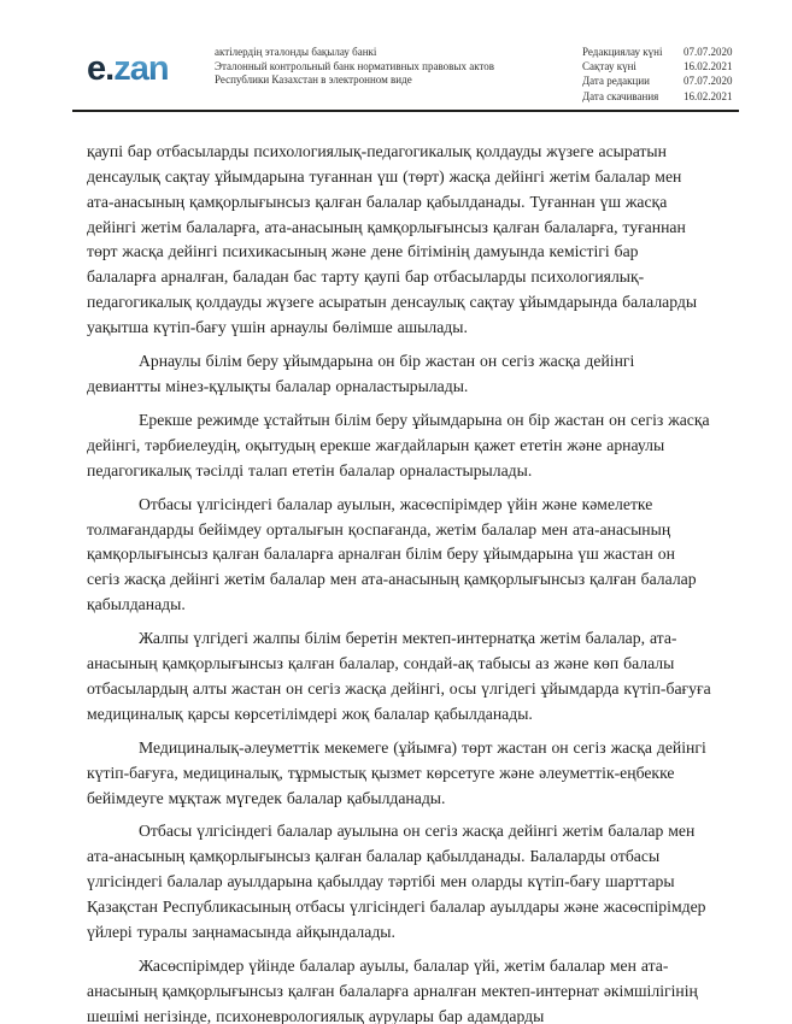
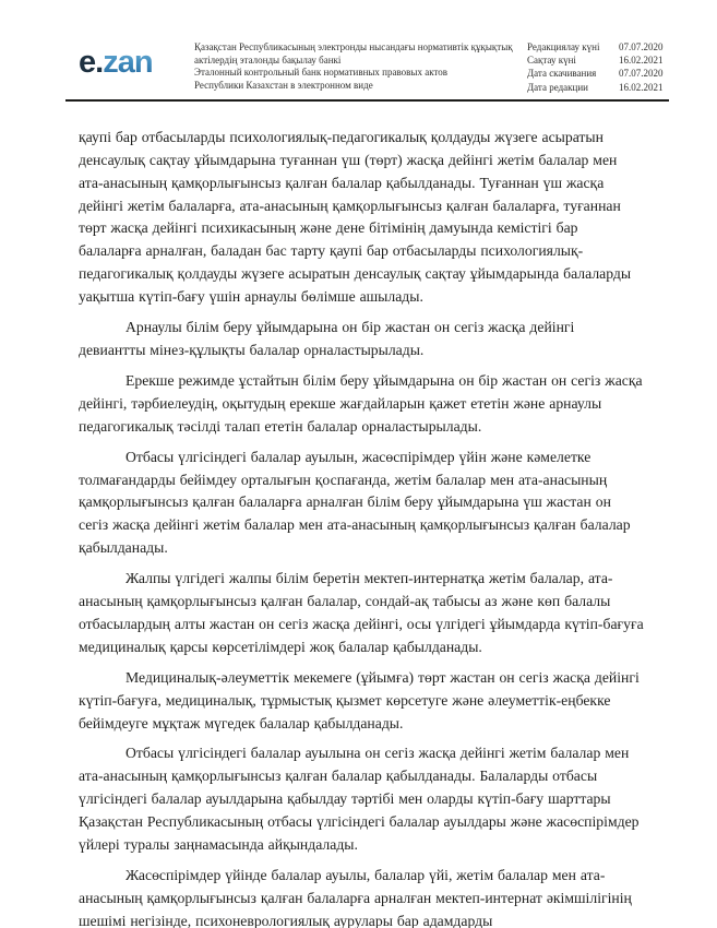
  e.zan
+ Қазақстан Республикасының электронды нысандағы нормативтік құқықтық
  актілердің эталонды бақылау банкі
  Эталонный контрольный банк нормативных правовых актов
  Республики Казахстан в электронном виде
  Редакциялау күні
  07.07.2020
  Сақтау күні
  16.02.2021
- Дата редакции
+ Дата скачивания
  07.07.2020
- Дата скачивания
+ Дата редакции
  16.02.2021
  қаупі бар отбасыларды психологиялық-педагогикалық қолдауды жүзеге асыратын денсаулық сақтау ұйымдарына туғаннан үш (төрт) жасқа дейінгі жетім балалар мен ата-анасының қамқорлығынсыз қалған балалар қабылданады. Туғаннан үш жасқа дейінгі жетім балаларға, ата-анасының қамқорлығынсыз қалған балаларға, туғаннан төрт жасқа дейінгі психикасының және дене бітімінің дамуында кемістігі бар балаларға арналған, баладан бас тарту қаупі бар отбасыларды психологиялық-педагогикалық қолдауды жүзеге асыратын денсаулық сақтау ұйымдарында балаларды уақытша күтіп-бағу үшін арнаулы бөлімше ашылады.
  Арнаулы білім беру ұйымдарына он бір жастан он сегіз жасқа дейінгі девиантты мінез-құлықты балалар орналастырылады.
  Ерекше режимде ұстайтын білім беру ұйымдарына он бір жастан он сегіз жасқа дейінгі, тәрбиелеудің, оқытудың ерекше жағдайларын қажет ететін және арнаулы педагогикалық тәсілді талап ететін балалар орналастырылады.
  Отбасы үлгісіндегі балалар ауылын, жасөспірімдер үйін және кәмелетке толмағандарды бейімдеу орталығын қоспағанда, жетім балалар мен ата-анасының қамқорлығынсыз қалған балаларға арналған білім беру ұйымдарына үш жастан он сегіз жасқа дейінгі жетім балалар мен ата-анасының қамқорлығынсыз қалған балалар қабылданады.
  Жалпы үлгідегі жалпы білім беретін мектеп-интернатқа жетім балалар, ата-анасының қамқорлығынсыз қалған балалар, сондай-ақ табысы аз және көп балалы отбасылардың алты жастан он сегіз жасқа дейінгі, осы үлгідегі ұйымдарда күтіп-бағуға медициналық қарсы көрсетілімдері жоқ балалар қабылданады.
  Медициналық-әлеуметтік мекемеге (ұйымға) төрт жастан он сегіз жасқа дейінгі күтіп-бағуға, медициналық, тұрмыстық қызмет көрсетуге және әлеуметтік-еңбекке бейімдеуге мұқтаж мүгедек балалар қабылданады.
  Отбасы үлгісіндегі балалар ауылына он сегіз жасқа дейінгі жетім балалар мен ата-анасының қамқорлығынсыз қалған балалар қабылданады. Балаларды отбасы үлгісіндегі балалар ауылдарына қабылдау тәртібі мен оларды күтіп-бағу шарттары Қазақстан Республикасының отбасы үлгісіндегі балалар ауылдары және жасөспірімдер үйлері туралы заңнамасында айқындалады.
  Жасөспірімдер үйінде балалар ауылы, балалар үйі, жетім балалар мен ата-анасының қамқорлығынсыз қалған балаларға арналған мектеп-интернат әкімшілігінің шешімі негізінде, психоневрологиялық аурулары бар адамдарды
